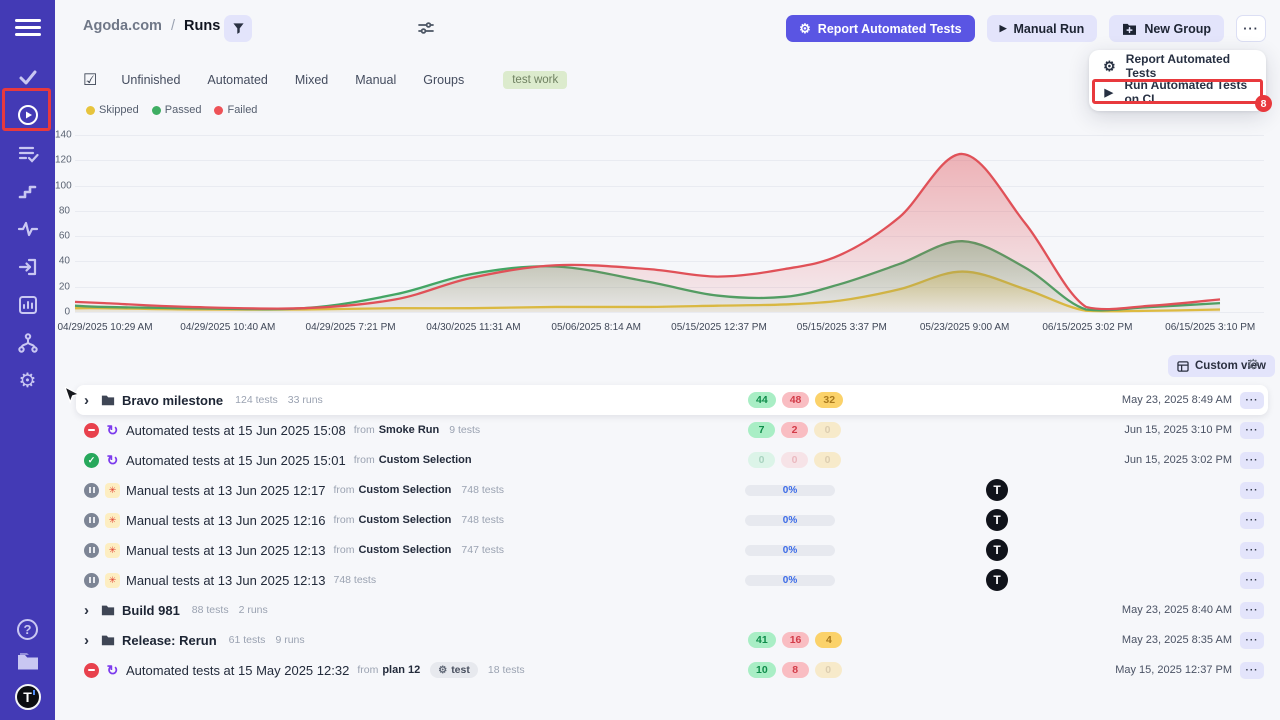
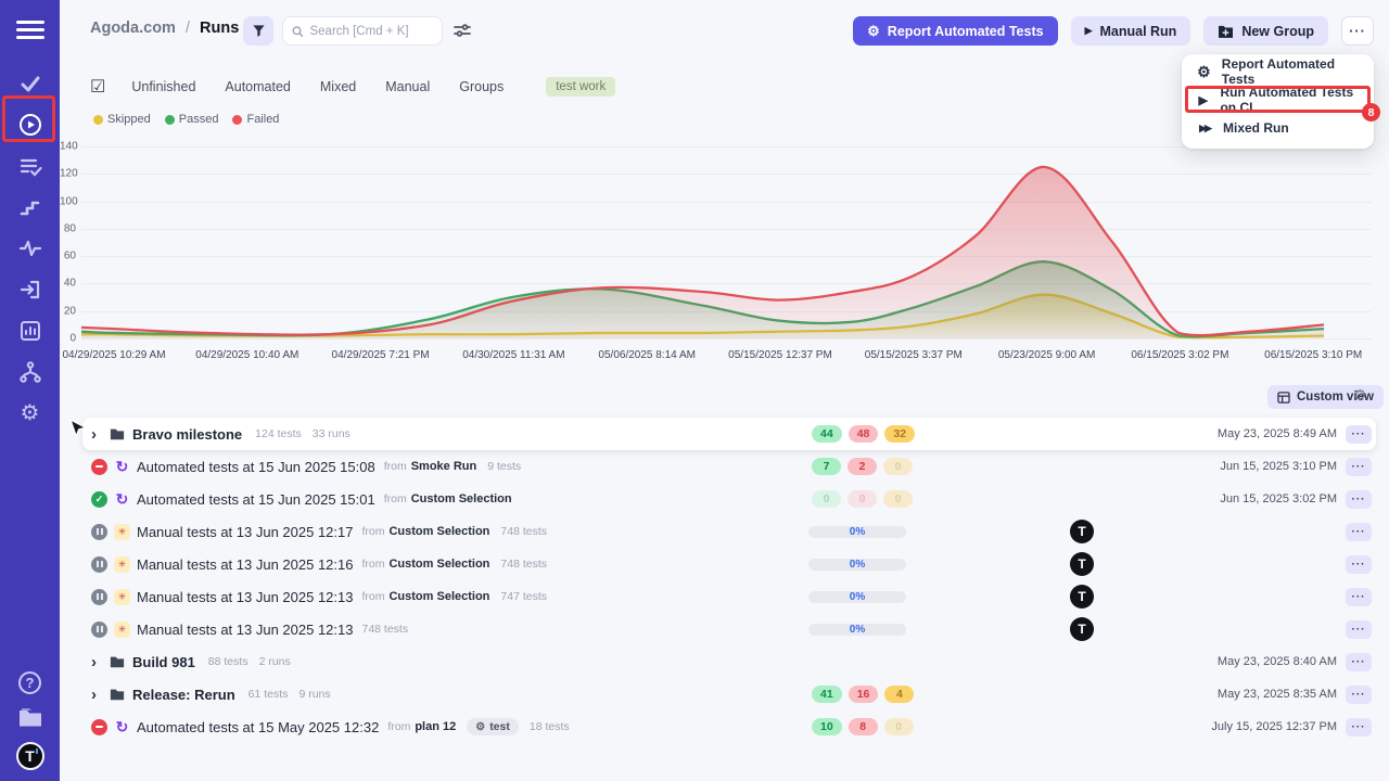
  ⚙
  ?
  T
  Agoda.com / Runs
+ Search [Cmd + K]
  ⚙
  Report Automated Tests
  ▶
  Manual Run
  New Group
  ···
  ⚙
  Report Automated Tests
  ▶
  Run Automated Tests on CI
+ ▶▶
+ Mixed Run
  8
  ☑
  Unfinished
  Automated
  Mixed
  Manual
  Groups
  test work
  Skipped
  Passed
  Failed
  0
  20
  40
  60
  80
  100
  120
  140
  04/29/2025 10:29 AM
  04/29/2025 10:40 AM
  04/29/2025 7:21 PM
  04/30/2025 11:31 AM
  05/06/2025 8:14 AM
  05/15/2025 12:37 PM
  05/15/2025 3:37 PM
  05/23/2025 9:00 AM
  06/15/2025 3:02 PM
  06/15/2025 3:10 PM
  Custom view
  ⚙
  ›
  Bravo milestone
  124 tests
  33 runs
  44
  48
  32
  May 23, 2025 8:49 AM
  ···
  ↻
  Automated tests at 15 Jun 2025 15:08
  from
  Smoke Run
  9 tests
  7
  2
  0
  Jun 15, 2025 3:10 PM
  ···
  ✓
  ↻
  Automated tests at 15 Jun 2025 15:01
  from
  Custom Selection
  0
  0
  0
  Jun 15, 2025 3:02 PM
  ···
  ✳
  Manual tests at 13 Jun 2025 12:17
  from
  Custom Selection
  748 tests
  0%
  T
  ···
  ✳
  Manual tests at 13 Jun 2025 12:16
  from
  Custom Selection
  748 tests
  0%
  T
  ···
  ✳
  Manual tests at 13 Jun 2025 12:13
  from
  Custom Selection
  747 tests
  0%
  T
  ···
  ✳
  Manual tests at 13 Jun 2025 12:13
  748 tests
  0%
  T
  ···
  ›
  Build 981
  88 tests
  2 runs
  May 23, 2025 8:40 AM
  ···
  ›
  Release: Rerun
  61 tests
  9 runs
  41
  16
  4
  May 23, 2025 8:35 AM
  ···
  ↻
  Automated tests at 15 May 2025 12:32
  from
  plan 12
  ⚙
  test
  18 tests
  10
  8
  0
- May 15, 2025 12:37 PM
+ July 15, 2025 12:37 PM
  ···
